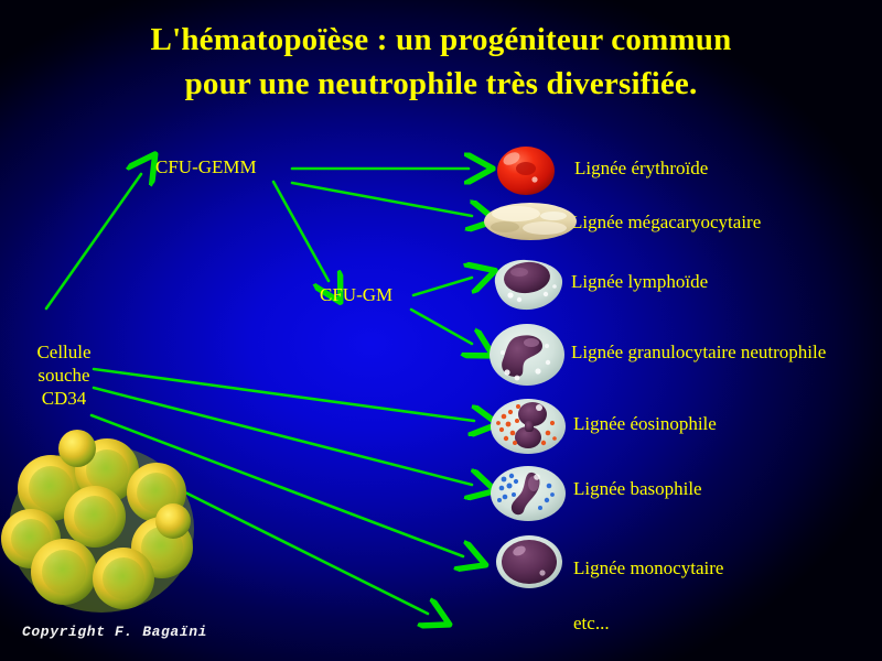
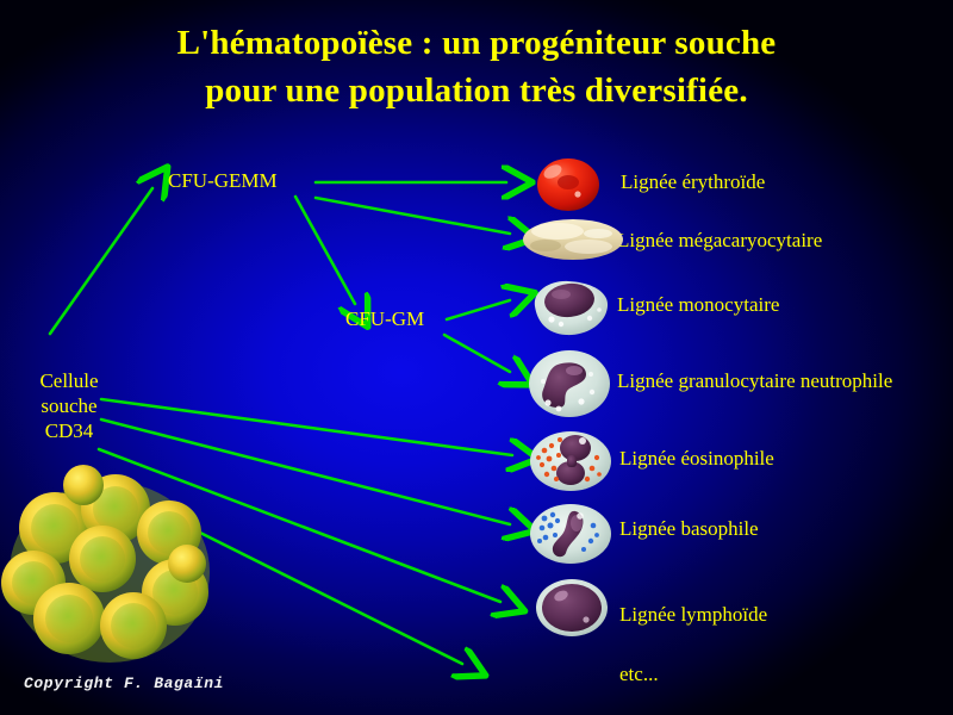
- L'hématopoïèse : un progéniteur commun
+ L'hématopoïèse : un progéniteur souche
- pour une neutrophile très diversifiée.
+ pour une population très diversifiée.
  CFU-GEMM
  CFU-GM
  Cellule
  souche
  CD34
  Lignée érythroïde
  Lignée mégacaryocytaire
- Lignée lymphoïde
+ Lignée monocytaire
  Lignée granulocytaire neutrophile
  Lignée éosinophile
  Lignée basophile
- Lignée monocytaire
+ Lignée lymphoïde
  etc...
  Copyright F. Bagaïni
